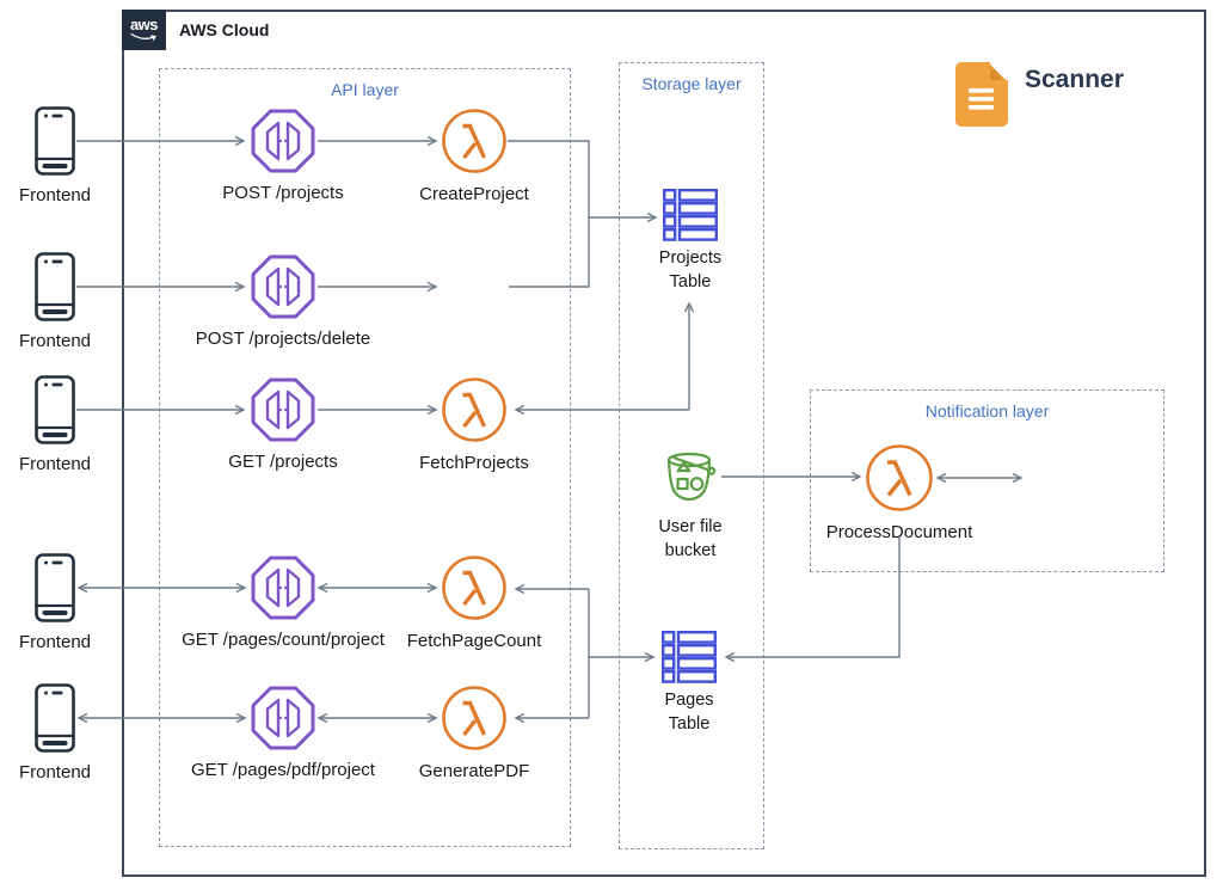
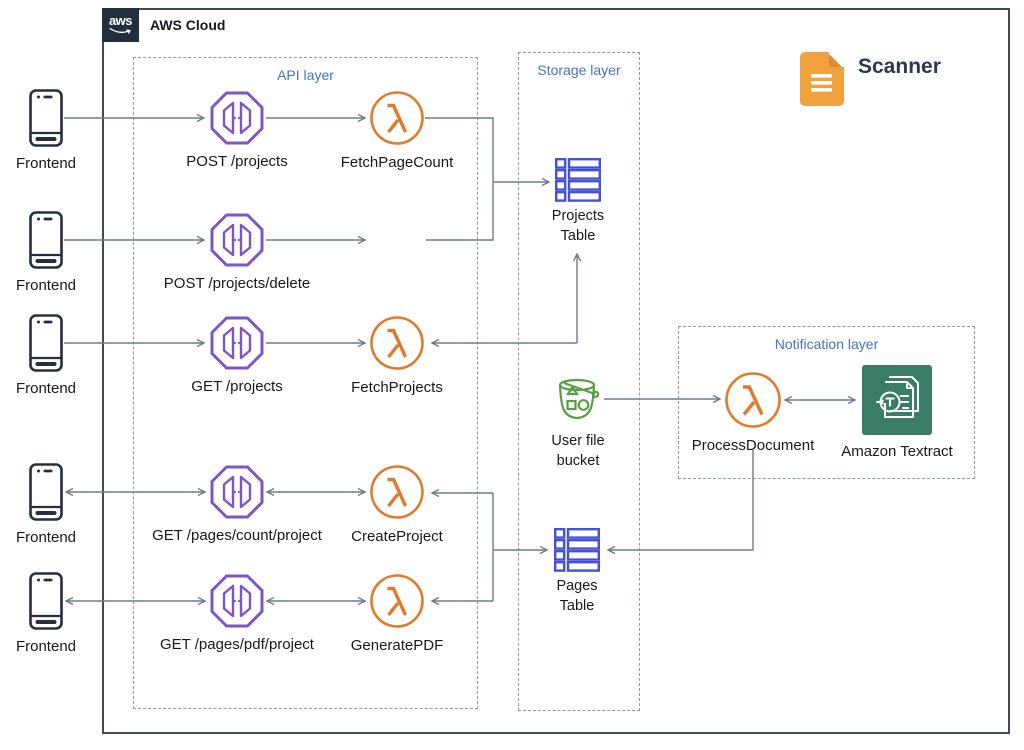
  aws
  AWS Cloud
  API layer
  Storage layer
  Notification layer
  Scanner
  Frontend
  Frontend
  Frontend
  Frontend
  Frontend
  POST /projects
  POST /projects/delete
  GET /projects
  GET /pages/count/project
  GET /pages/pdf/project
- CreateProject
+ FetchPageCount
  FetchProjects
- FetchPageCount
+ CreateProject
  GeneratePDF
  Projects Table
  User file bucket
  Pages Table
  ProcessDocument
+ Amazon Textract
